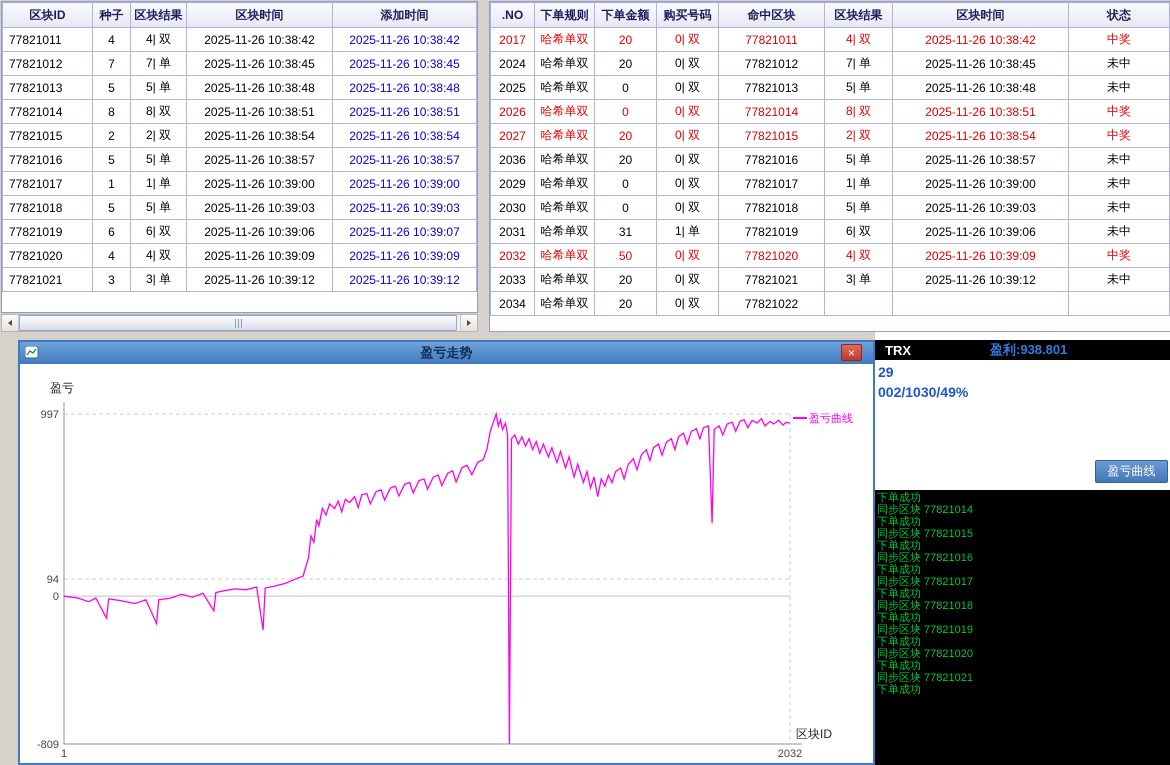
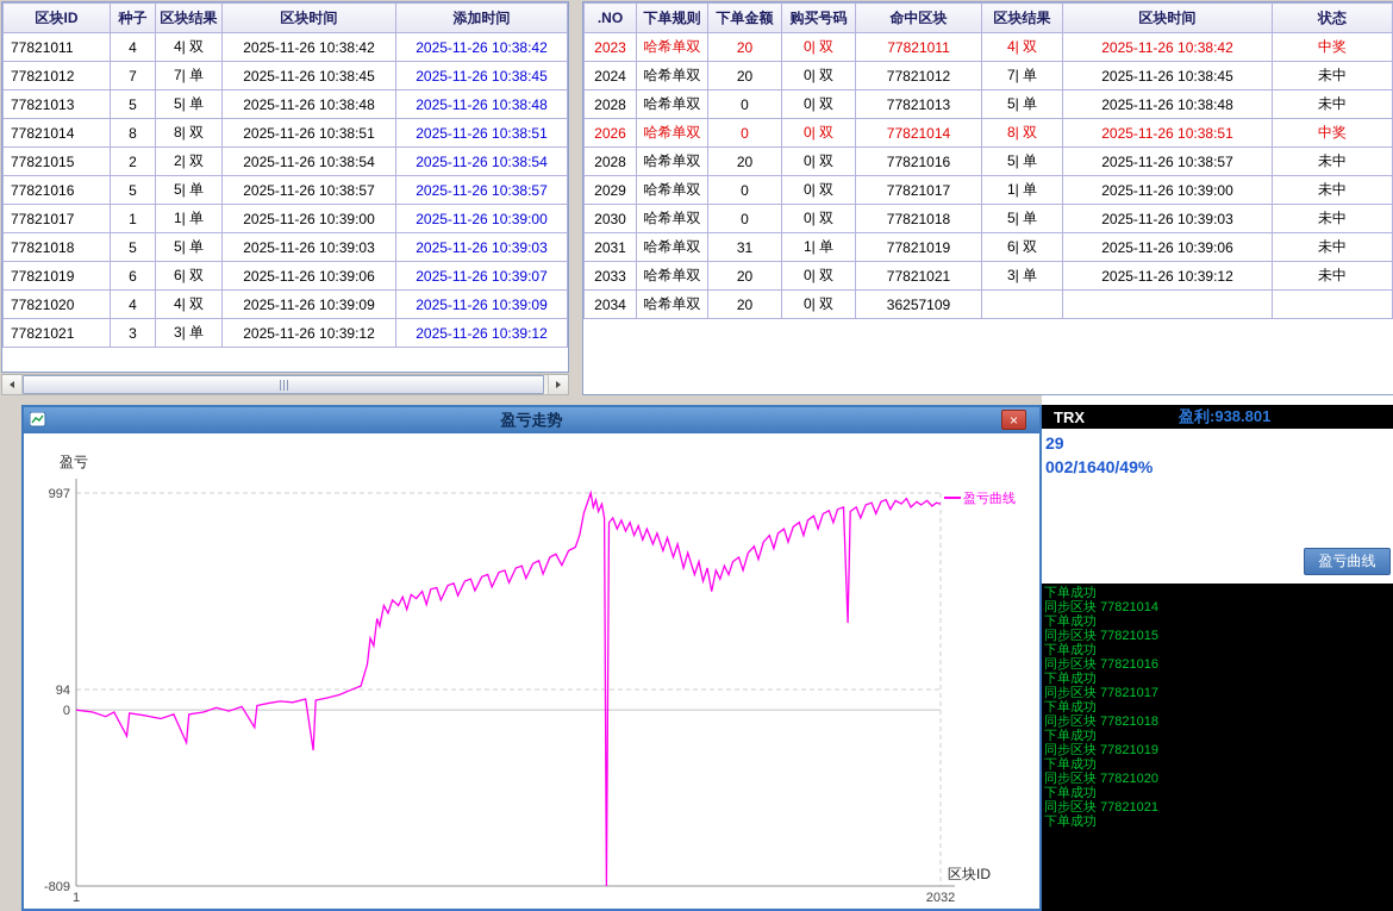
  区块ID	种子	区块结果	区块时间	添加时间
  77821011	4	4| 双	2025-11-26 10:38:42	2025-11-26 10:38:42
  77821012	7	7| 单	2025-11-26 10:38:45	2025-11-26 10:38:45
  77821013	5	5| 单	2025-11-26 10:38:48	2025-11-26 10:38:48
  77821014	8	8| 双	2025-11-26 10:38:51	2025-11-26 10:38:51
  77821015	2	2| 双	2025-11-26 10:38:54	2025-11-26 10:38:54
  77821016	5	5| 单	2025-11-26 10:38:57	2025-11-26 10:38:57
  77821017	1	1| 单	2025-11-26 10:39:00	2025-11-26 10:39:00
  77821018	5	5| 单	2025-11-26 10:39:03	2025-11-26 10:39:03
  77821019	6	6| 双	2025-11-26 10:39:06	2025-11-26 10:39:07
  77821020	4	4| 双	2025-11-26 10:39:09	2025-11-26 10:39:09
  77821021	3	3| 单	2025-11-26 10:39:12	2025-11-26 10:39:12
  .NO	下单规则	下单金额	购买号码	命中区块	区块结果	区块时间	状态
- 2017	哈希单双	20	0| 双	77821011	4| 双	2025-11-26 10:38:42	中奖
+ 2023	哈希单双	20	0| 双	77821011	4| 双	2025-11-26 10:38:42	中奖
  2024	哈希单双	20	0| 双	77821012	7| 单	2025-11-26 10:38:45	未中
- 2025	哈希单双	0	0| 双	77821013	5| 单	2025-11-26 10:38:48	未中
+ 2028	哈希单双	0	0| 双	77821013	5| 单	2025-11-26 10:38:48	未中
  2026	哈希单双	0	0| 双	77821014	8| 双	2025-11-26 10:38:51	中奖
- 2027	哈希单双	20	0| 双	77821015	2| 双	2025-11-26 10:38:54	中奖
- 2036	哈希单双	20	0| 双	77821016	5| 单	2025-11-26 10:38:57	未中
+ 2028	哈希单双	20	0| 双	77821016	5| 单	2025-11-26 10:38:57	未中
  2029	哈希单双	0	0| 双	77821017	1| 单	2025-11-26 10:39:00	未中
  2030	哈希单双	0	0| 双	77821018	5| 单	2025-11-26 10:39:03	未中
  2031	哈希单双	31	1| 单	77821019	6| 双	2025-11-26 10:39:06	未中
- 2032	哈希单双	50	0| 双	77821020	4| 双	2025-11-26 10:39:09	中奖
  2033	哈希单双	20	0| 双	77821021	3| 单	2025-11-26 10:39:12	未中
- 2034	哈希单双	20	0| 双	77821022
+ 2034	哈希单双	20	0| 双	36257109
  TRX
  盈利:938.801
  29
- 002/1030/49%
+ 002/1640/49%
  盈亏曲线
  下单成功
  同步区块 77821014
  下单成功
  同步区块 77821015
  下单成功
  同步区块 77821016
  下单成功
  同步区块 77821017
  下单成功
  同步区块 77821018
  下单成功
  同步区块 77821019
  下单成功
  同步区块 77821020
  下单成功
  同步区块 77821021
  下单成功
  盈亏走势
  ×
  997
  94
  0
  -809
  1
  2032
  盈亏曲线
  盈亏
  区块ID
